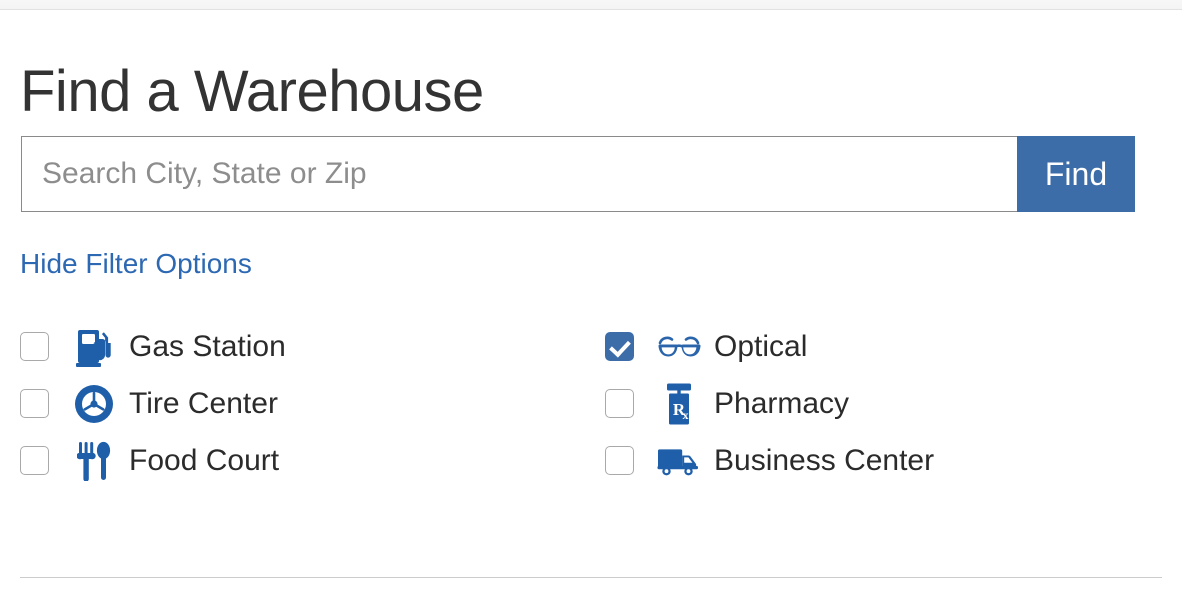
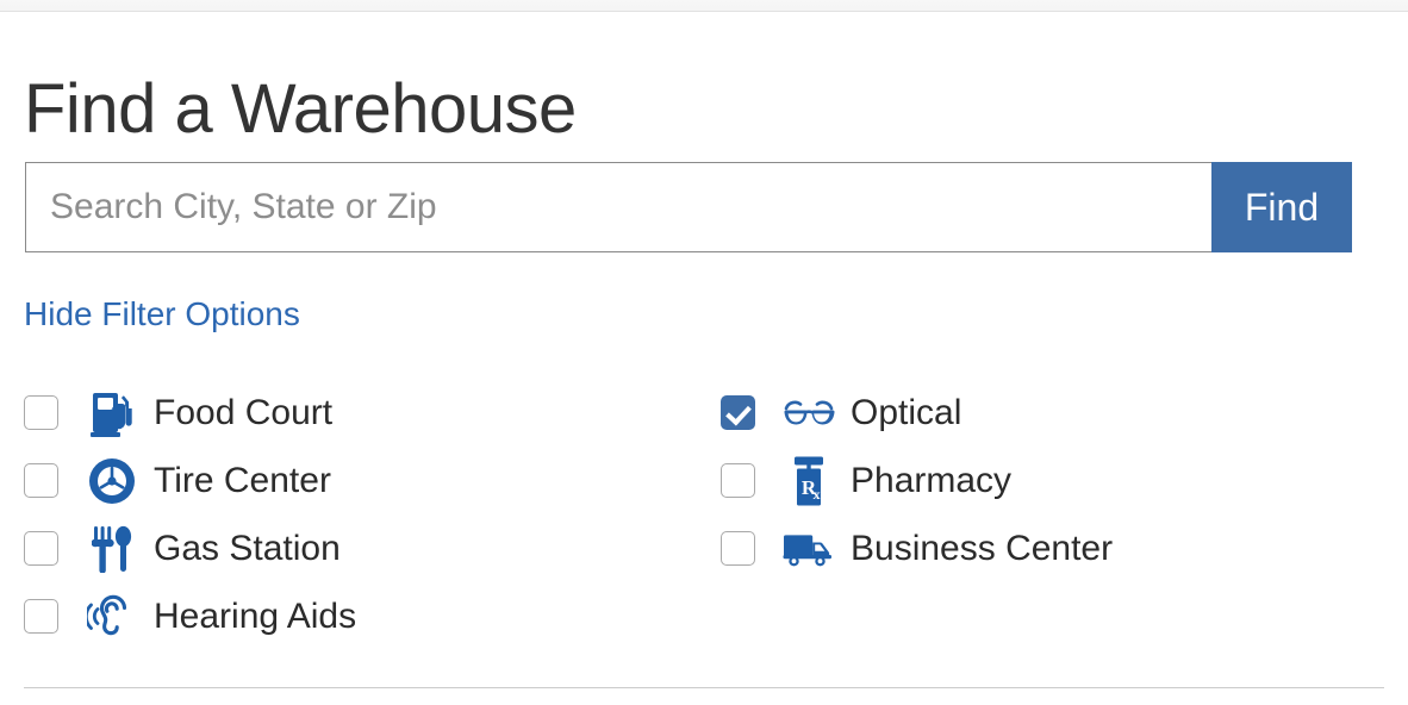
  Find a Warehouse
  Search City, State or Zip
  Find
  Hide Filter Options
- Gas Station
+ Food Court
  Tire Center
- Food Court
+ Gas Station
+ Hearing Aids
  Optical
  R
  x
  Pharmacy
  Business Center
